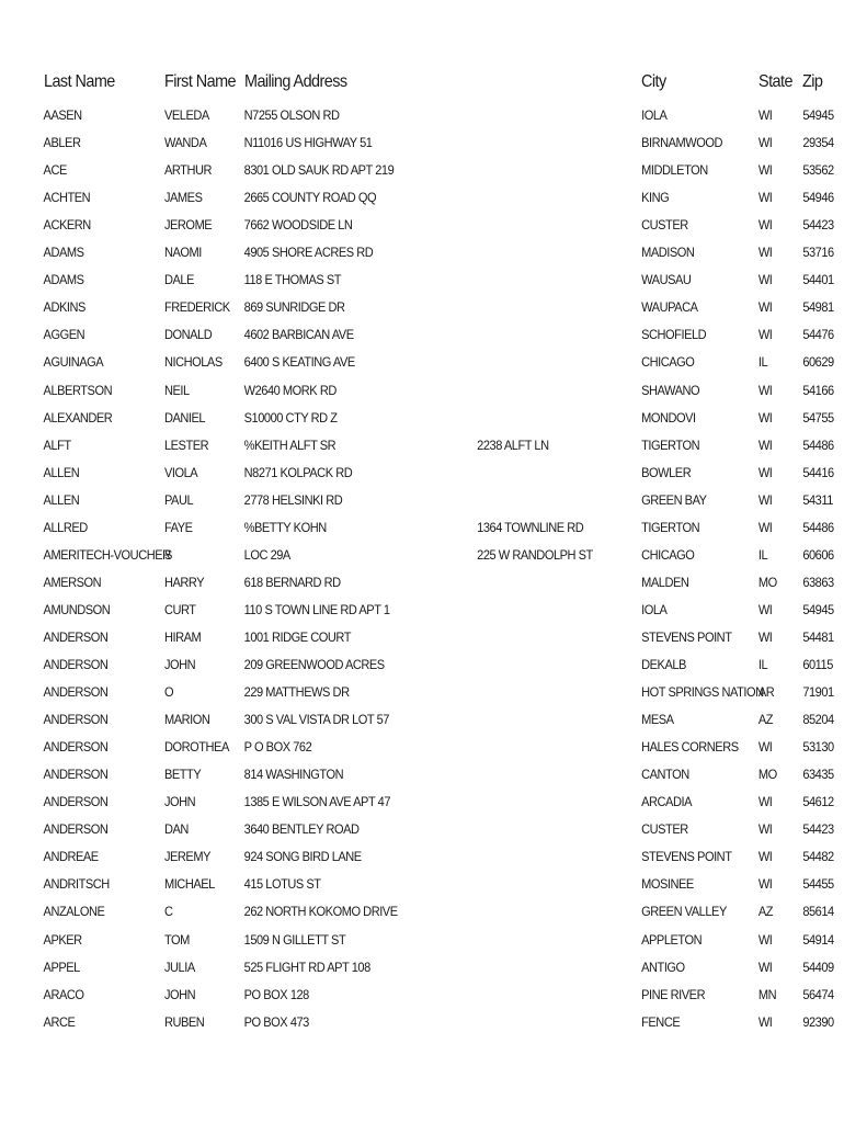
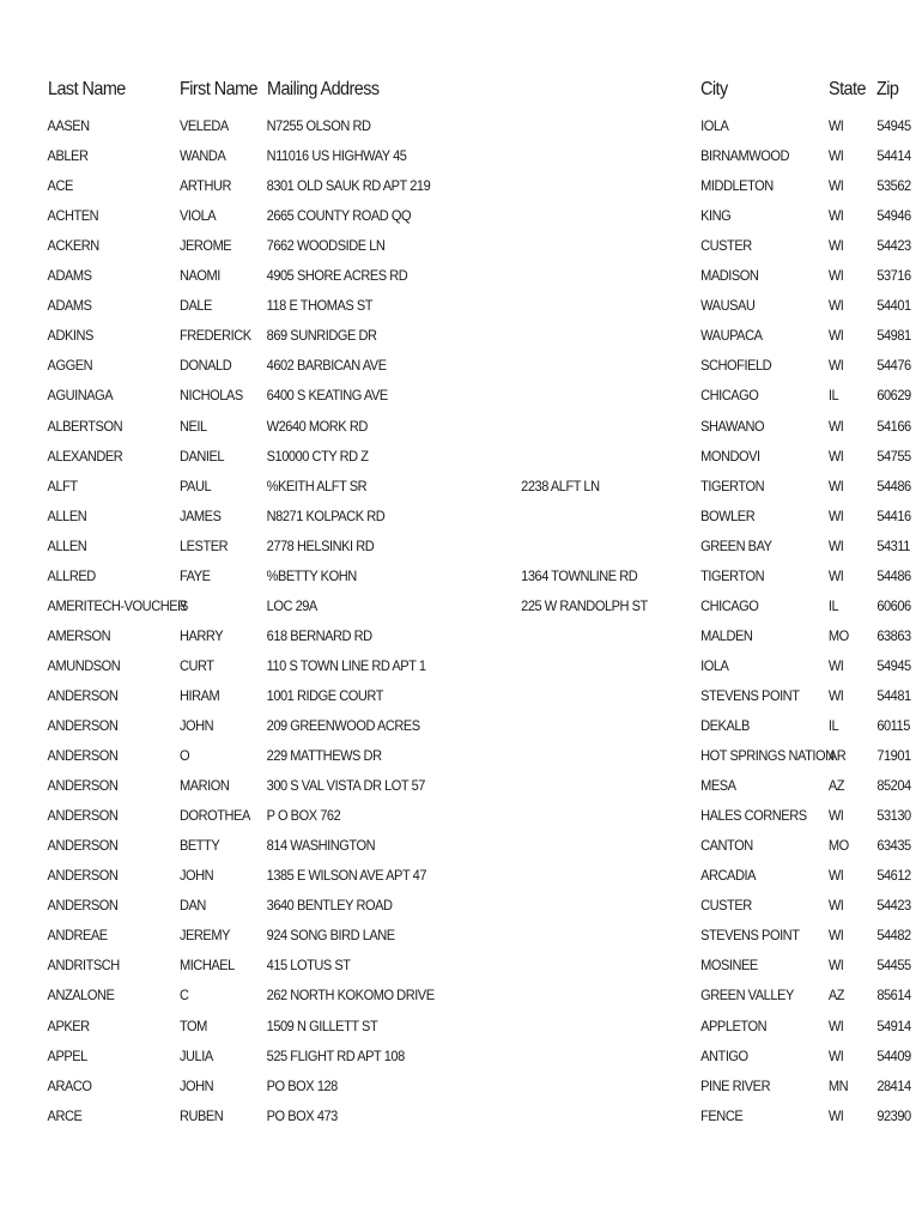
  Last Name
  First Name
  Mailing Address
  City
  State
  Zip
  AASEN
  VELEDA
  N7255 OLSON RD
  IOLA
  WI
  54945
  ABLER
  WANDA
- N11016 US HIGHWAY 51
+ N11016 US HIGHWAY 45
  BIRNAMWOOD
  WI
- 29354
+ 54414
  ACE
  ARTHUR
  8301 OLD SAUK RD APT 219
  MIDDLETON
  WI
  53562
  ACHTEN
- JAMES
+ VIOLA
  2665 COUNTY ROAD QQ
  KING
  WI
  54946
  ACKERN
  JEROME
  7662 WOODSIDE LN
  CUSTER
  WI
  54423
  ADAMS
  NAOMI
  4905 SHORE ACRES RD
  MADISON
  WI
  53716
  ADAMS
  DALE
  118 E THOMAS ST
  WAUSAU
  WI
  54401
  ADKINS
  FREDERICK
  869 SUNRIDGE DR
  WAUPACA
  WI
  54981
  AGGEN
  DONALD
  4602 BARBICAN AVE
  SCHOFIELD
  WI
  54476
  AGUINAGA
  NICHOLAS
  6400 S KEATING AVE
  CHICAGO
  IL
  60629
  ALBERTSON
  NEIL
  W2640 MORK RD
  SHAWANO
  WI
  54166
  ALEXANDER
  DANIEL
  S10000 CTY RD Z
  MONDOVI
  WI
  54755
  ALFT
- LESTER
+ PAUL
  %KEITH ALFT SR
  2238 ALFT LN
  TIGERTON
  WI
  54486
  ALLEN
- VIOLA
+ JAMES
  N8271 KOLPACK RD
  BOWLER
  WI
  54416
  ALLEN
- PAUL
+ LESTER
  2778 HELSINKI RD
  GREEN BAY
  WI
  54311
  ALLRED
  FAYE
  %BETTY KOHN
  1364 TOWNLINE RD
  TIGERTON
  WI
  54486
  AMERITECH-VOUCHER
  S
  LOC 29A
  225 W RANDOLPH ST
  CHICAGO
  IL
  60606
  AMERSON
  HARRY
  618 BERNARD RD
  MALDEN
  MO
  63863
  AMUNDSON
  CURT
  110 S TOWN LINE RD APT 1
  IOLA
  WI
  54945
  ANDERSON
  HIRAM
  1001 RIDGE COURT
  STEVENS POINT
  WI
  54481
  ANDERSON
  JOHN
  209 GREENWOOD ACRES
  DEKALB
  IL
  60115
  ANDERSON
  O
  229 MATTHEWS DR
  HOT SPRINGS NATION
  AR
  71901
  ANDERSON
  MARION
  300 S VAL VISTA DR LOT 57
  MESA
  AZ
  85204
  ANDERSON
  DOROTHEA
  P O BOX 762
  HALES CORNERS
  WI
  53130
  ANDERSON
  BETTY
  814 WASHINGTON
  CANTON
  MO
  63435
  ANDERSON
  JOHN
  1385 E WILSON AVE APT 47
  ARCADIA
  WI
  54612
  ANDERSON
  DAN
  3640 BENTLEY ROAD
  CUSTER
  WI
  54423
  ANDREAE
  JEREMY
  924 SONG BIRD LANE
  STEVENS POINT
  WI
  54482
  ANDRITSCH
  MICHAEL
  415 LOTUS ST
  MOSINEE
  WI
  54455
  ANZALONE
  C
  262 NORTH KOKOMO DRIVE
  GREEN VALLEY
  AZ
  85614
  APKER
  TOM
  1509 N GILLETT ST
  APPLETON
  WI
  54914
  APPEL
  JULIA
  525 FLIGHT RD APT 108
  ANTIGO
  WI
  54409
  ARACO
  JOHN
  PO BOX 128
  PINE RIVER
  MN
- 56474
+ 28414
  ARCE
  RUBEN
  PO BOX 473
  FENCE
  WI
  92390
